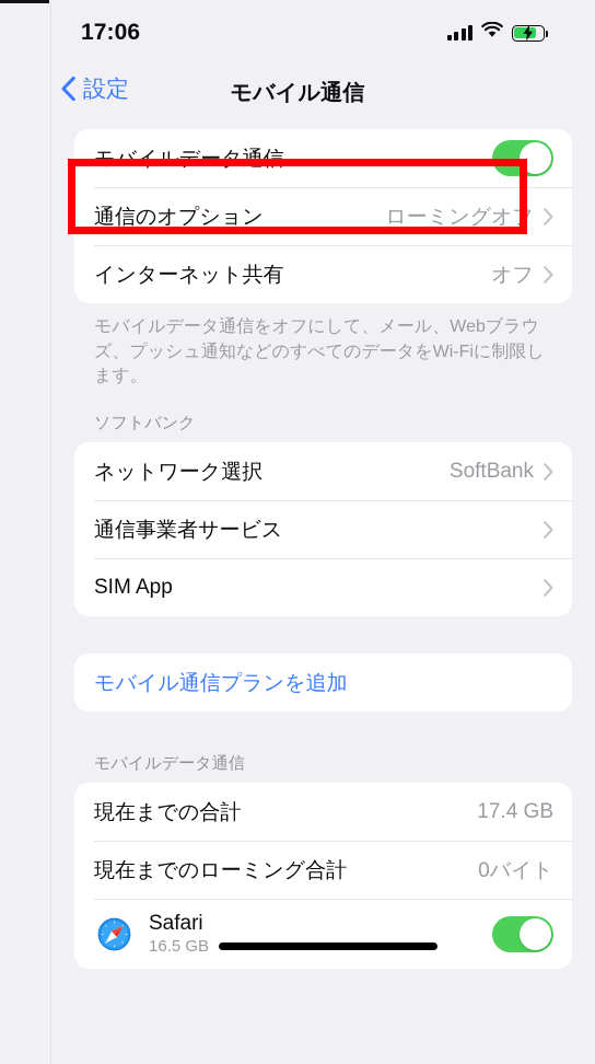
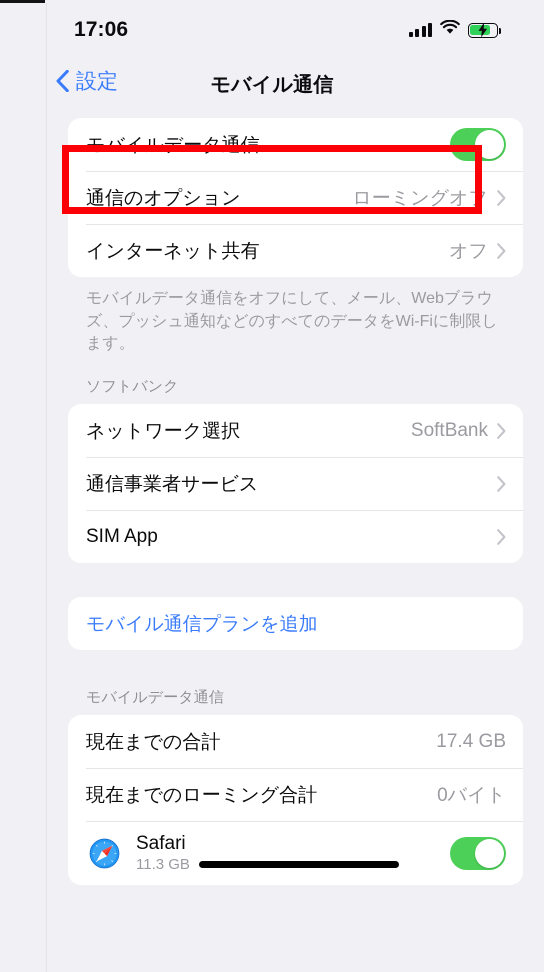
  17:06
  設定
  モバイル通信
  モバイルデータ通信
  通信のオプション
  ローミングオフ
  インターネット共有
  オフ
  モバイルデータ通信をオフにして、メール、Webブラウズ、プッシュ通知などのすべてのデータをWi-Fiに制限します。
  ソフトバンク
  ネットワーク選択
  SoftBank
  通信事業者サービス
  SIM App
  モバイル通信プランを追加
  モバイルデータ通信
  現在までの合計
  17.4 GB
  現在までのローミング合計
  0バイト
  Safari
- 16.5 GB
+ 11.3 GB
